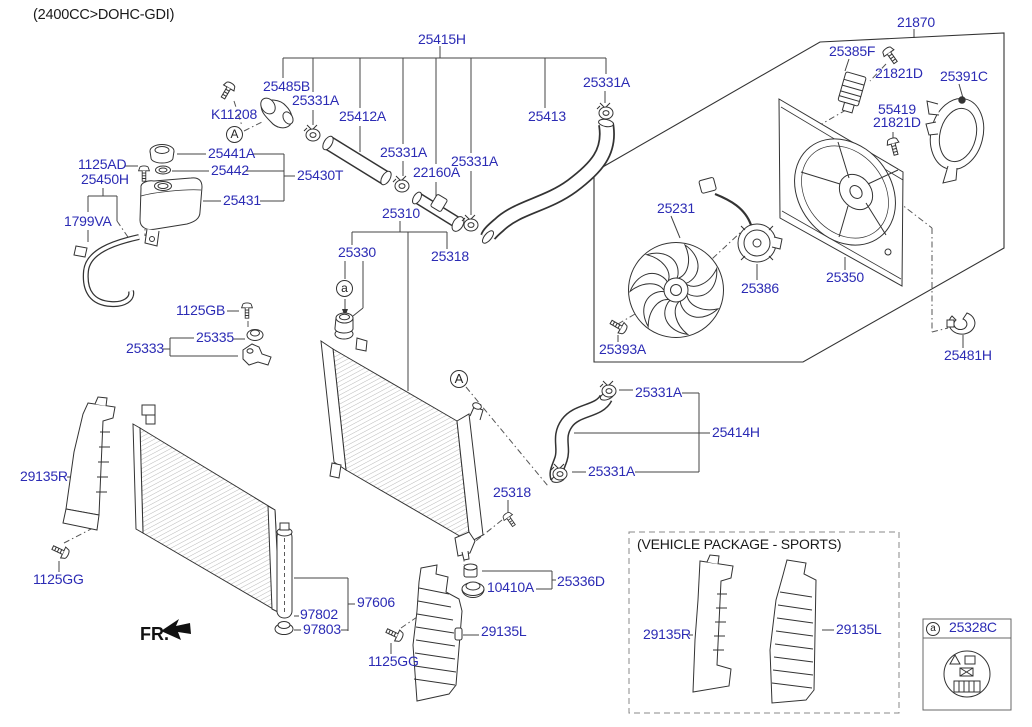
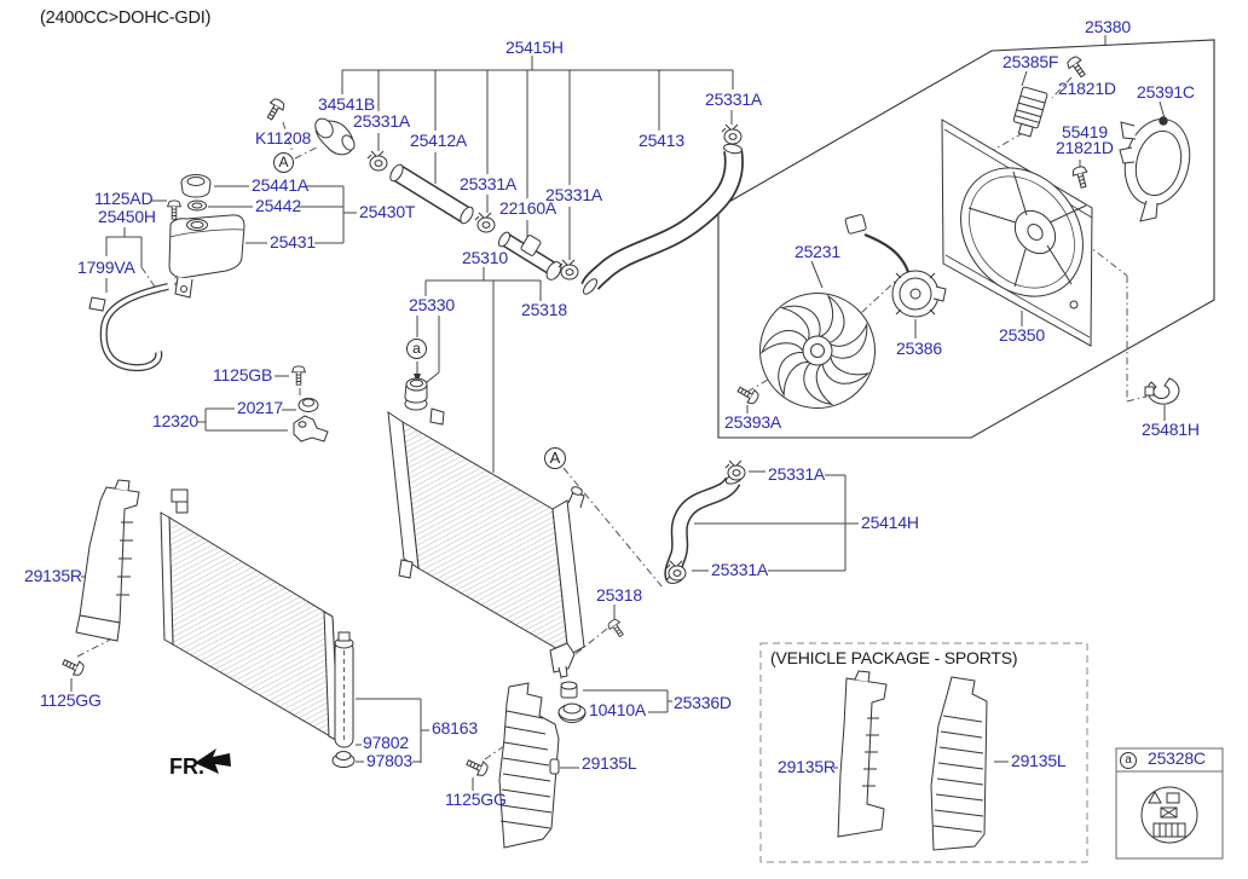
  (2400CC>DOHC-GDI)
  25415H
  25331A
- 21870
+ 25380
  25385F
  21821D
  25391C
  55419
  21821D
- 25485B
+ 34541B
  25331A
  K11208
  25412A
  25331A
  25331A
  22160A
  25413
  1125AD
  25450H
  25441A
  25442
  25430T
  25431
  1799VA
  25310
  25330
  25318
  25231
  25386
  25350
  25393A
  25481H
  1125GB
- 25335
+ 20217
- 25333
+ 12320
  25331A
  25414H
  25331A
  29135R
  25318
  1125GG
  10410A
  25336D
- 97606
+ 68163
  97802
  97803
  FR.
  1125GG
  29135L
  (VEHICLE PACKAGE - SPORTS)
  29135R
  29135L
  25328C
  A
  a
  A
  a
